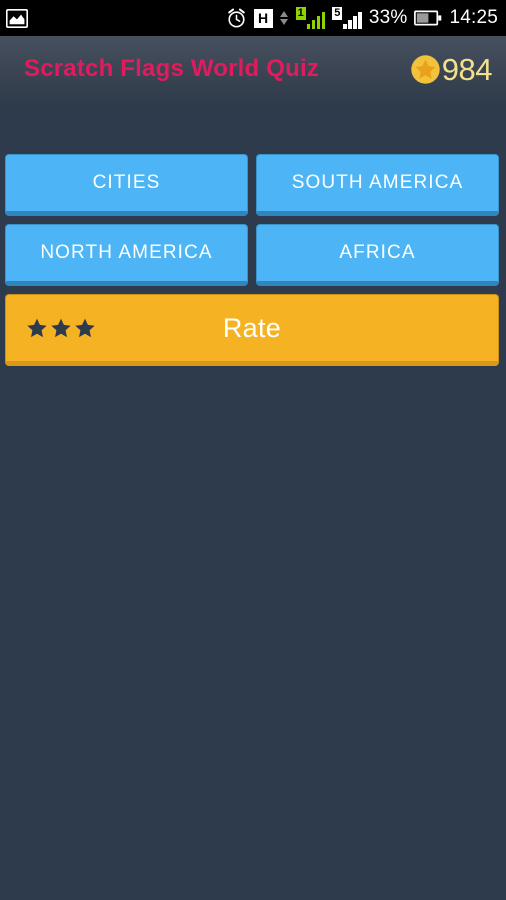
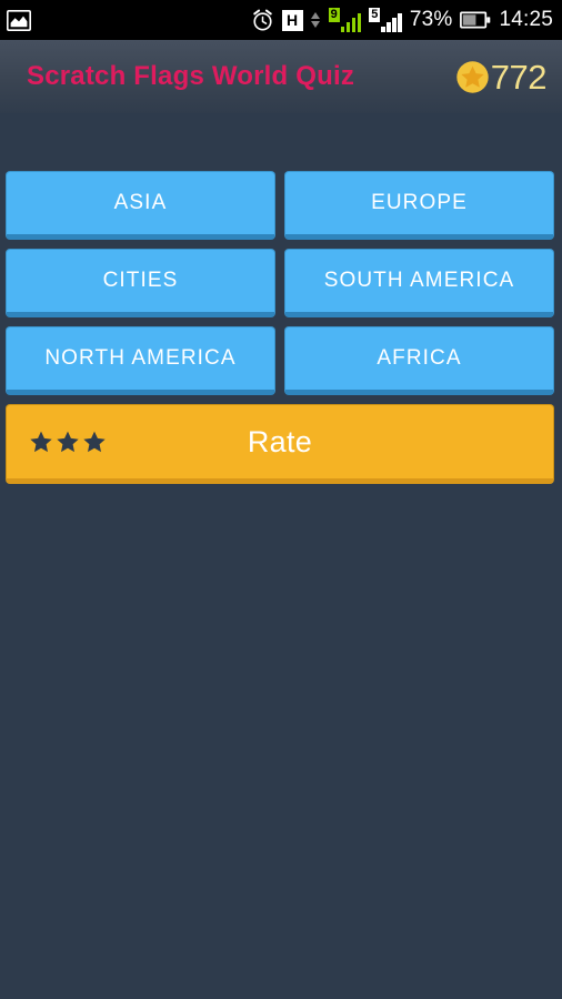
  H
- 1
+ 9
  5
- 33%
+ 73%
  14:25
  Scratch Flags World Quiz
- 984
+ 772
+ ASIA
+ EUROPE
  CITIES
  SOUTH AMERICA
  NORTH AMERICA
  AFRICA
  Rate
